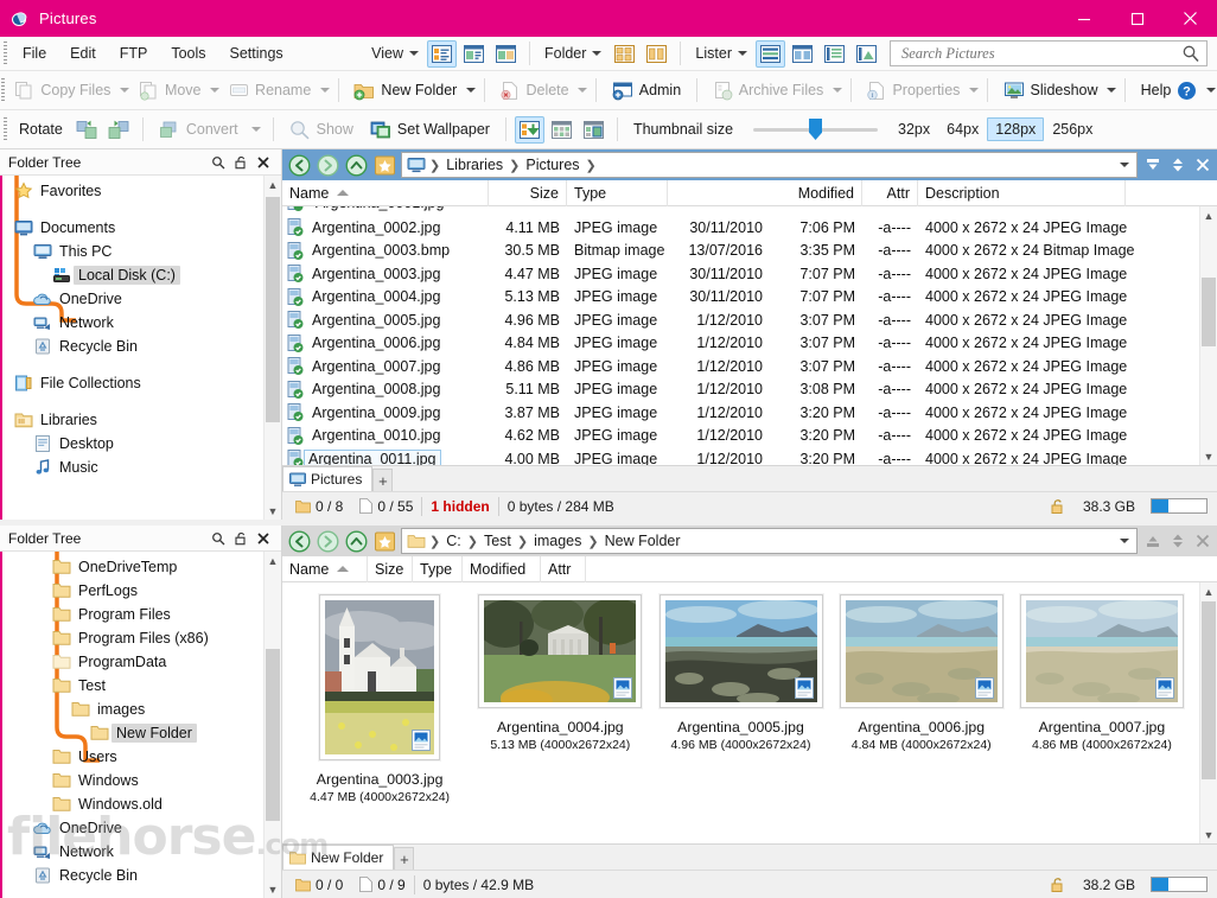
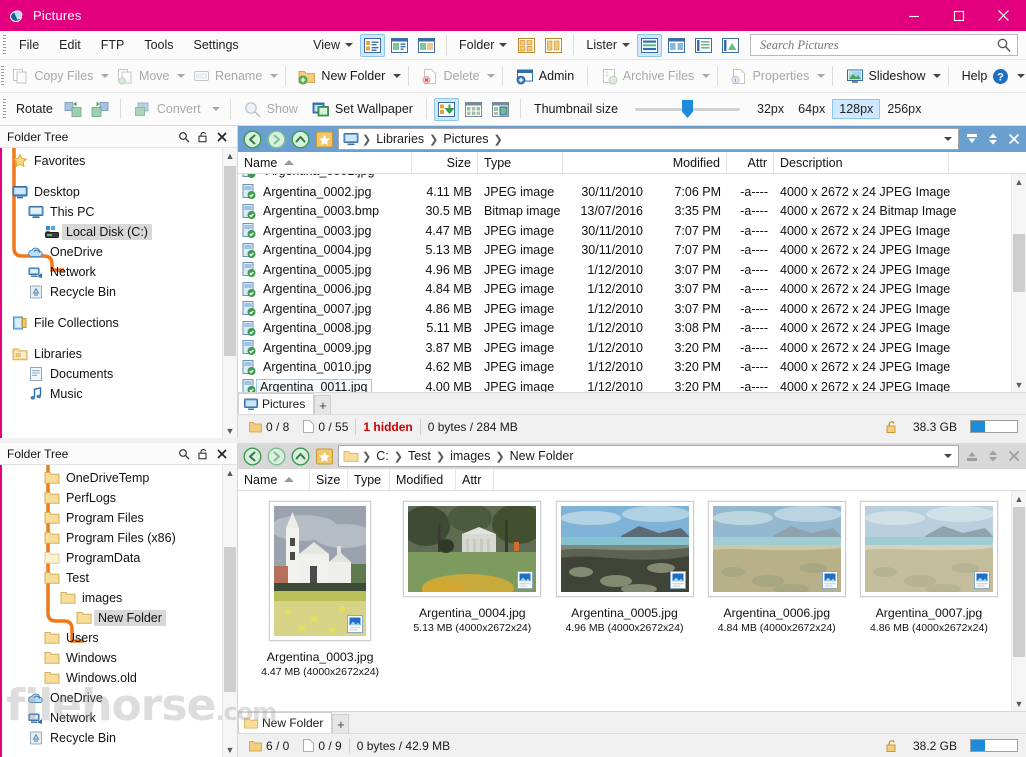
  Pictures
  File
  Edit
  FTP
  Tools
  Settings
  View
  Folder
  Lister
  Search Pictures
  Copy Files
  Move
  Rename
  New Folder
  Delete
  Admin
  Archive Files
  Properties
  Slideshow
  Help
  ?
  Rotate
  Convert
  Show
  Set Wallpaper
  Thumbnail size
  32px
  64px
  128px
  256px
  Folder Tree
  Favorites
- Documents
+ Desktop
  This PC
  Local Disk (C:)
  OneDrive
  Network
  Recycle Bin
  File Collections
  Libraries
- Desktop
+ Documents
  Music
  ▲
  ▼
  ❯
  Libraries
  ❯
  Pictures
  ❯
  Name
  Size
  Type
  Modified
  Attr
  Description
  Argentina_0002.jpg
  4.11 MB
  JPEG image
  30/11/2010
  7:06 PM
  -a----
  4000 x 2672 x 24 JPEG Image
  Argentina_0003.bmp
  30.5 MB
  Bitmap image
  13/07/2016
  3:35 PM
  -a----
  4000 x 2672 x 24 Bitmap Image
  Argentina_0003.jpg
  4.47 MB
  JPEG image
  30/11/2010
  7:07 PM
  -a----
  4000 x 2672 x 24 JPEG Image
  Argentina_0004.jpg
  5.13 MB
  JPEG image
  30/11/2010
  7:07 PM
  -a----
  4000 x 2672 x 24 JPEG Image
  Argentina_0005.jpg
  4.96 MB
  JPEG image
  1/12/2010
  3:07 PM
  -a----
  4000 x 2672 x 24 JPEG Image
  Argentina_0006.jpg
  4.84 MB
  JPEG image
  1/12/2010
  3:07 PM
  -a----
  4000 x 2672 x 24 JPEG Image
  Argentina_0007.jpg
  4.86 MB
  JPEG image
  1/12/2010
  3:07 PM
  -a----
  4000 x 2672 x 24 JPEG Image
  Argentina_0008.jpg
  5.11 MB
  JPEG image
  1/12/2010
  3:08 PM
  -a----
  4000 x 2672 x 24 JPEG Image
  Argentina_0009.jpg
  3.87 MB
  JPEG image
  1/12/2010
  3:20 PM
  -a----
  4000 x 2672 x 24 JPEG Image
  Argentina_0010.jpg
  4.62 MB
  JPEG image
  1/12/2010
  3:20 PM
  -a----
  4000 x 2672 x 24 JPEG Image
  Argentina_0011.jpg
  4.00 MB
  JPEG image
  1/12/2010
  3:20 PM
  -a----
  4000 x 2672 x 24 JPEG Image
  ▲
  ▼
  Pictures
  +
  0 / 8
  0 / 55
  1 hidden
  0 bytes / 284 MB
  38.3 GB
  Folder Tree
  OneDriveTemp
  PerfLogs
  Program Files
  Program Files (x86)
  ProgramData
  Test
  images
  New Folder
  Users
  Windows
  Windows.old
  OneDrive
  Network
  Recycle Bin
  ▲
  ▼
  ❯
  C:
  ❯
  Test
  ❯
  images
  ❯
  New Folder
  Name
  Size
  Type
  Modified
  Attr
  Argentina_0003.jpg
  4.47 MB (4000x2672x24)
  Argentina_0004.jpg
  5.13 MB (4000x2672x24)
  Argentina_0005.jpg
  4.96 MB (4000x2672x24)
  Argentina_0006.jpg
  4.84 MB (4000x2672x24)
  Argentina_0007.jpg
  4.86 MB (4000x2672x24)
  ▲
  ▼
  New Folder
  +
- 0 / 0
+ 6 / 0
  0 / 9
  0 bytes / 42.9 MB
  38.2 GB
  filehorse.com
